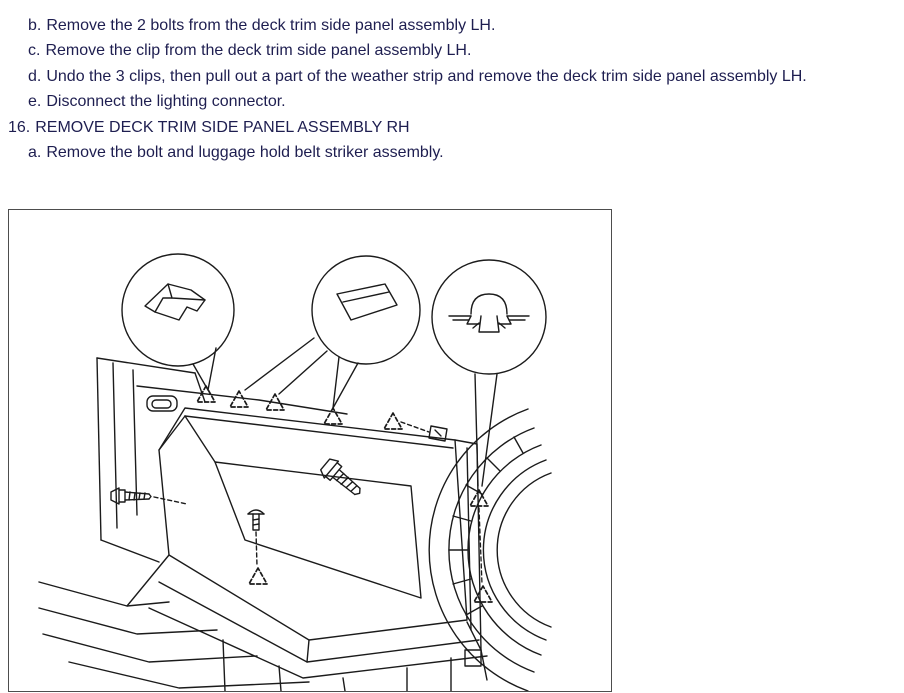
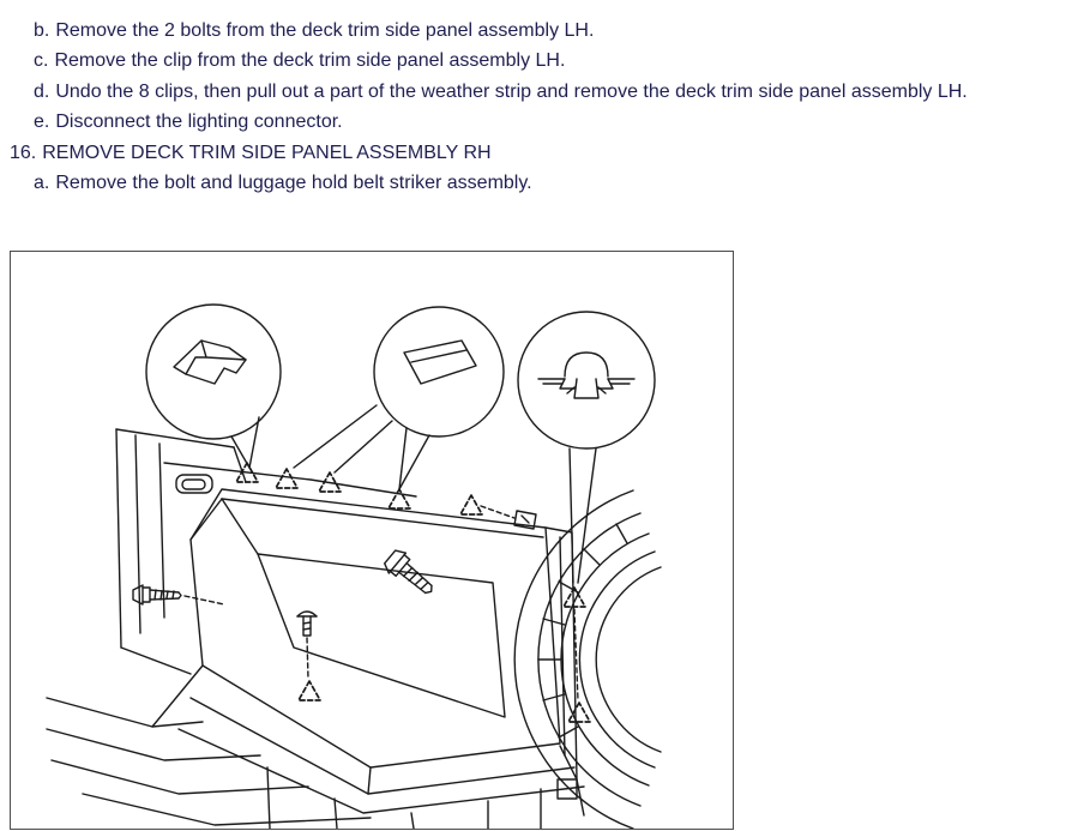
  b. Remove the 2 bolts from the deck trim side panel assembly LH.
  c. Remove the clip from the deck trim side panel assembly LH.
- d. Undo the 3 clips, then pull out a part of the weather strip and remove the deck trim side panel assembly LH.
+ d. Undo the 8 clips, then pull out a part of the weather strip and remove the deck trim side panel assembly LH.
  e. Disconnect the lighting connector.
  16. REMOVE DECK TRIM SIDE PANEL ASSEMBLY RH
  a. Remove the bolt and luggage hold belt striker assembly.
